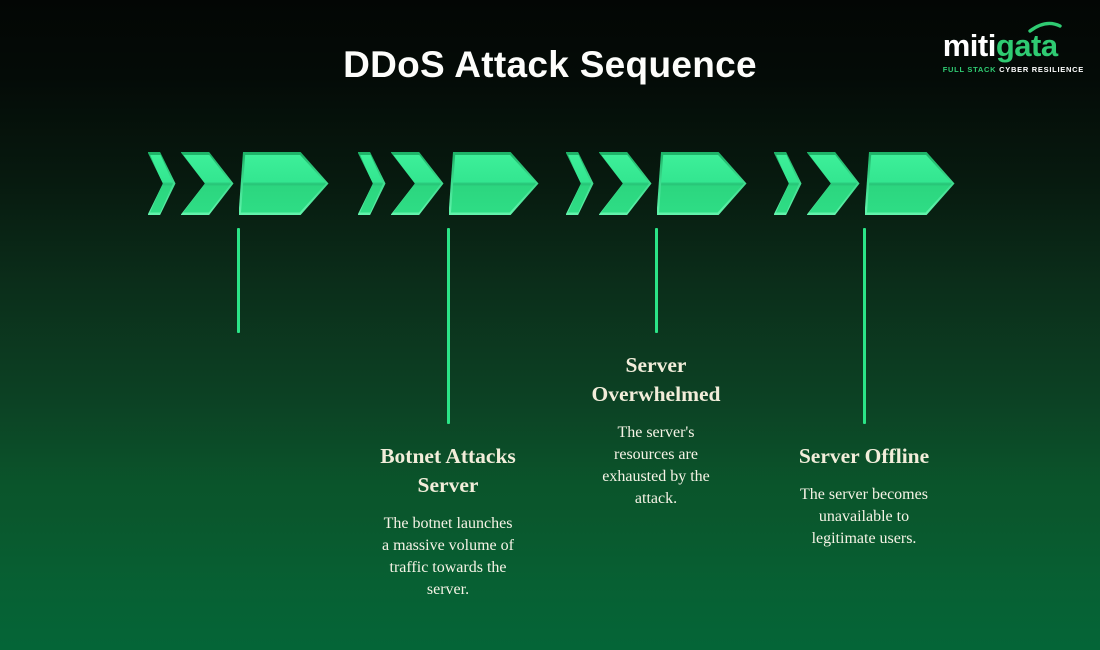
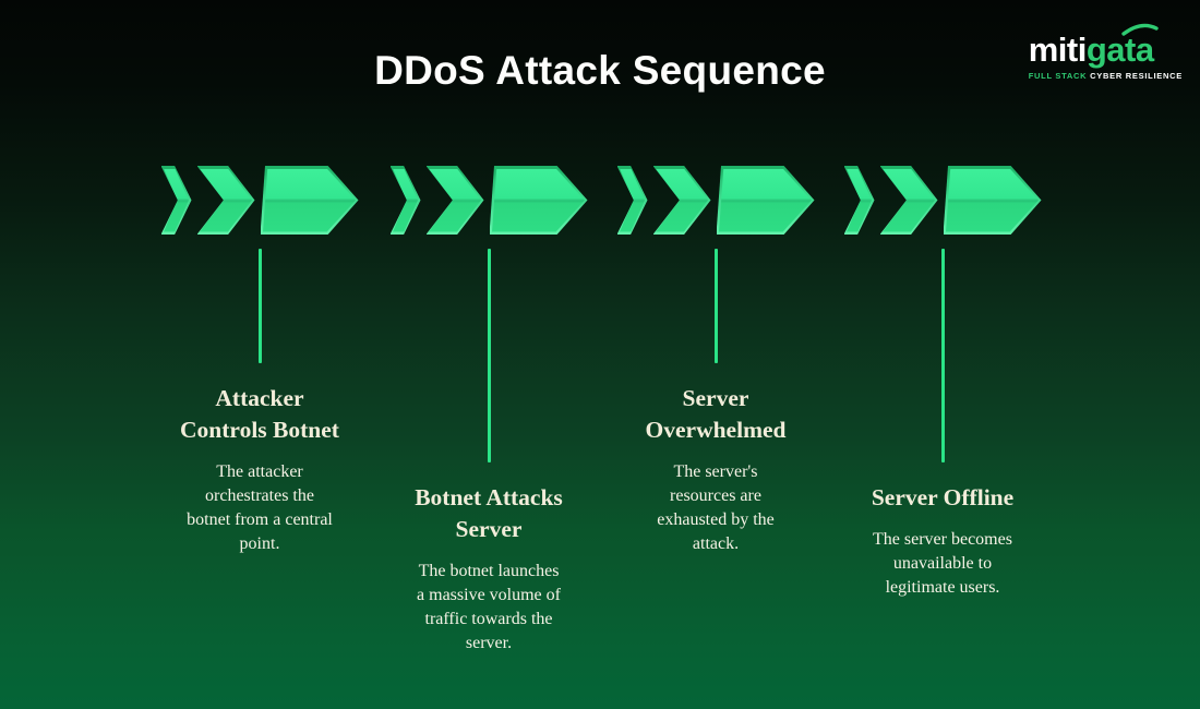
  DDoS Attack Sequence
  mitigata
  FULL STACK CYBER RESILIENCE
+ Attacker
+ Controls Botnet
+ The attacker
+ orchestrates the
+ botnet from a central
+ point.
  Botnet Attacks
  Server
  The botnet launches
  a massive volume of
  traffic towards the
  server.
  Server
  Overwhelmed
  The server's
  resources are
  exhausted by the
  attack.
  Server Offline
  The server becomes
  unavailable to
  legitimate users.
